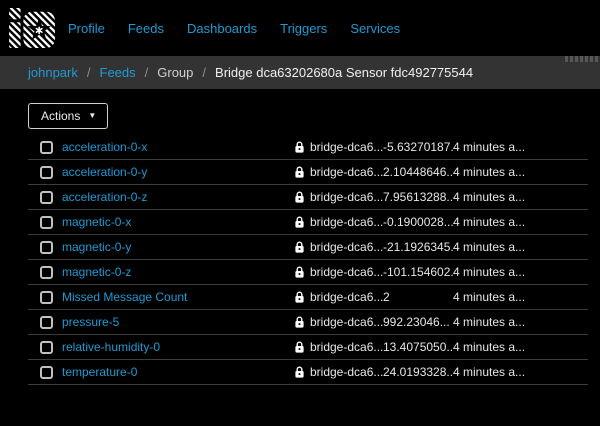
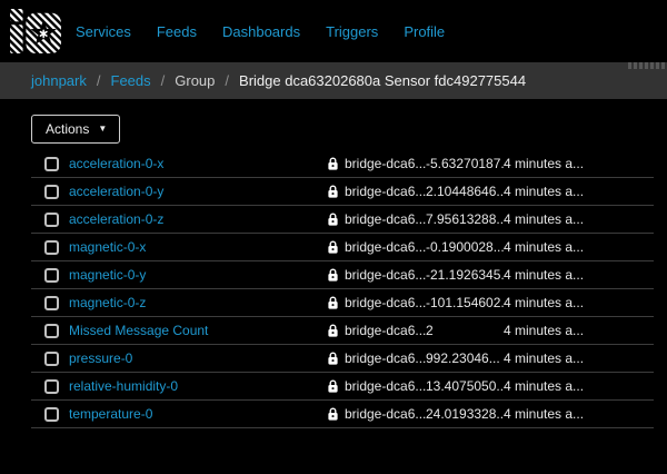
- Profile
+ Services
  Feeds
  Dashboards
  Triggers
- Services
+ Profile
  johnpark
  /
  Feeds
  /
  Group
  /
  Bridge dca63202680a Sensor fdc492775544
  Actions
  ▼
  acceleration-0-x
  bridge-dca6...
  -5.63270187.
  4 minutes a...
  acceleration-0-y
  bridge-dca6...
  2.10448646..
  4 minutes a...
  acceleration-0-z
  bridge-dca6...
  7.95613288..
  4 minutes a...
  magnetic-0-x
  bridge-dca6...
  -0.1900028...
  4 minutes a...
  magnetic-0-y
  bridge-dca6...
  -21.1926345.
  4 minutes a...
  magnetic-0-z
  bridge-dca6...
  -101.154602.
  4 minutes a...
  Missed Message Count
  bridge-dca6...
  2
  4 minutes a...
- pressure-5
+ pressure-0
  bridge-dca6...
  992.23046...
  4 minutes a...
  relative-humidity-0
  bridge-dca6...
  13.4075050..
  4 minutes a...
  temperature-0
  bridge-dca6...
  24.0193328..
  4 minutes a...
